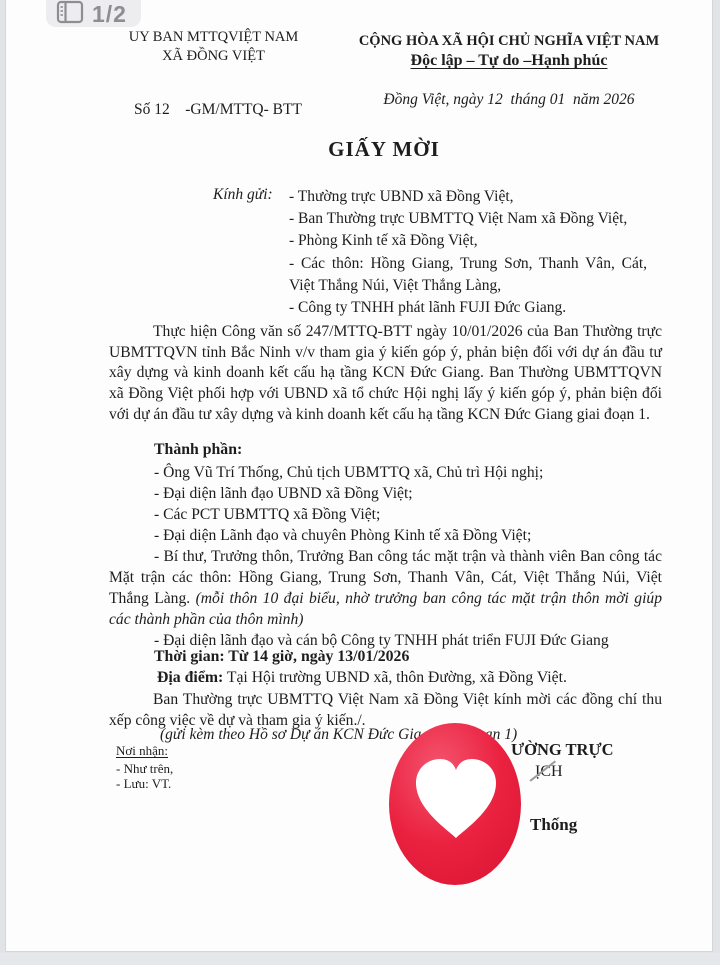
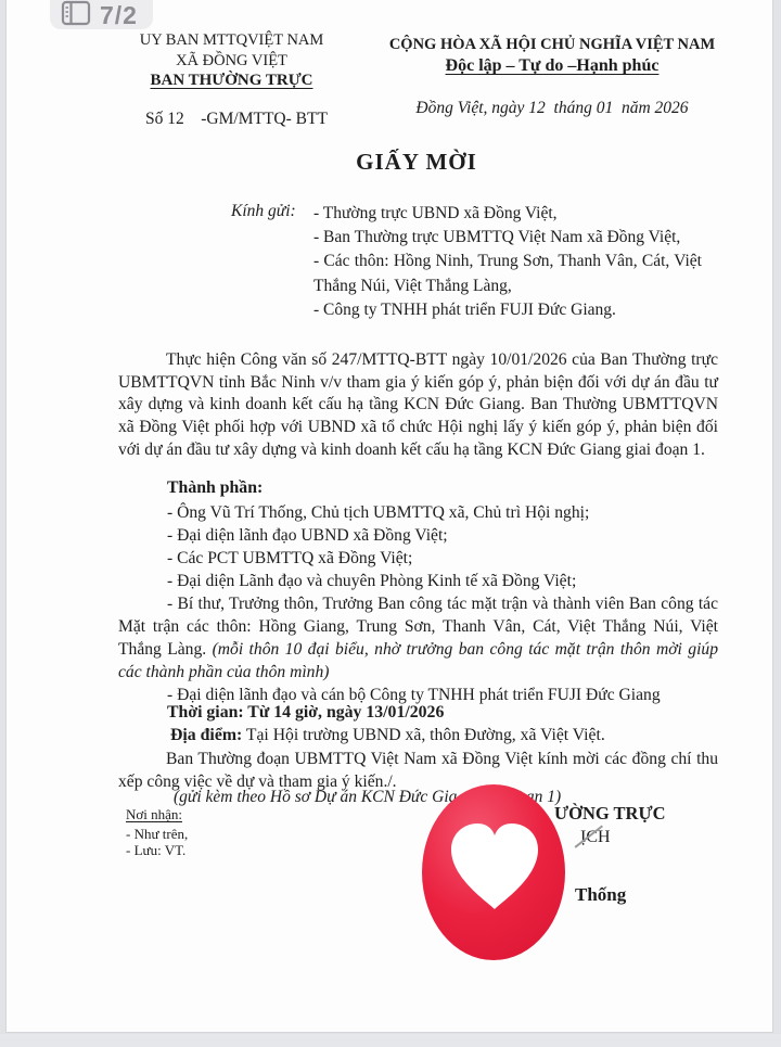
  UY BAN MTTQVIỆT NAM
  XÃ ĐỒNG VIỆT
+ BAN THƯỜNG TRỰC
  Số 12 -GM/MTTQ- BTT
  CỘNG HÒA XÃ HỘI CHỦ NGHĨA VIỆT NAM
  Độc lập – Tự do –Hạnh phúc
  Đồng Việt, ngày 12 tháng 01 năm 2026
  GIẤY MỜI
  Kính gửi:
  - Thường trực UBND xã Đồng Việt,
  - Ban Thường trực UBMTTQ Việt Nam xã Đồng Việt,
- - Phòng Kinh tế xã Đồng Việt,
- - Các thôn: Hồng Giang, Trung Sơn, Thanh Vân, Cát, Việt Thắng Núi, Việt Thắng Làng,
+ - Các thôn: Hồng Ninh, Trung Sơn, Thanh Vân, Cát, Việt Thắng Núi, Việt Thắng Làng,
- - Công ty TNHH phát lãnh FUJI Đức Giang.
+ - Công ty TNHH phát triển FUJI Đức Giang.
  Thực hiện Công văn số 247/MTTQ-BTT ngày 10/01/2026 của Ban Thường trực UBMTTQVN tỉnh Bắc Ninh v/v tham gia ý kiến góp ý, phản biện đối với dự án đầu tư xây dựng và kinh doanh kết cấu hạ tầng KCN Đức Giang. Ban Thường UBMTTQVN xã Đồng Việt phối hợp với UBND xã tổ chức Hội nghị lấy ý kiến góp ý, phản biện đối với dự án đầu tư xây dựng và kinh doanh kết cấu hạ tầng KCN Đức Giang giai đoạn 1.
  Thành phần:
  - Ông Vũ Trí Thống, Chủ tịch UBMTTQ xã, Chủ trì Hội nghị;
  - Đại diện lãnh đạo UBND xã Đồng Việt;
  - Các PCT UBMTTQ xã Đồng Việt;
  - Đại diện Lãnh đạo và chuyên Phòng Kinh tế xã Đồng Việt;
  - Bí thư, Trưởng thôn, Trưởng Ban công tác mặt trận và thành viên Ban công tác Mặt trận các thôn: Hồng Giang, Trung Sơn, Thanh Vân, Cát, Việt Thắng Núi, Việt Thắng Làng. (mỗi thôn 10 đại biểu, nhờ trưởng ban công tác mặt trận thôn mời giúp các thành phần của thôn mình)
  - Đại diện lãnh đạo và cán bộ Công ty TNHH phát triển FUJI Đức Giang
  Thời gian: Từ 14 giờ, ngày 13/01/2026
- Địa điểm: Tại Hội trường UBND xã, thôn Đường, xã Đồng Việt.
+ Địa điểm: Tại Hội trường UBND xã, thôn Đường, xã Việt Việt.
- Ban Thường trực UBMTTQ Việt Nam xã Đồng Việt kính mời các đồng chí thu xếp công việc về dự và tham gia ý kiến./.
+ Ban Thường đoạn UBMTTQ Việt Nam xã Đồng Việt kính mời các đồng chí thu xếp công việc về dự và tham gia ý kiến./.
  (gửi kèm theo Hồ sơ Dự án KCN Đức Gia
  Nơi nhận:
  - Như trên,
  - Lưu: VT.
  ƯỜNG TRỰC
  ỊCH
  Thống
- 1/2
+ 7/2
